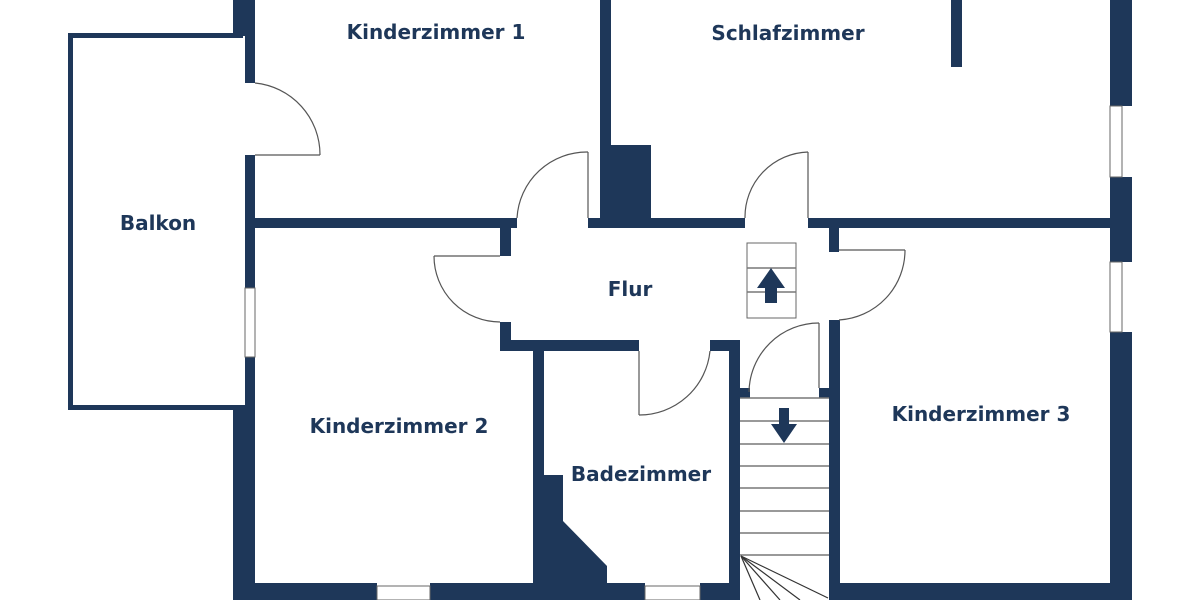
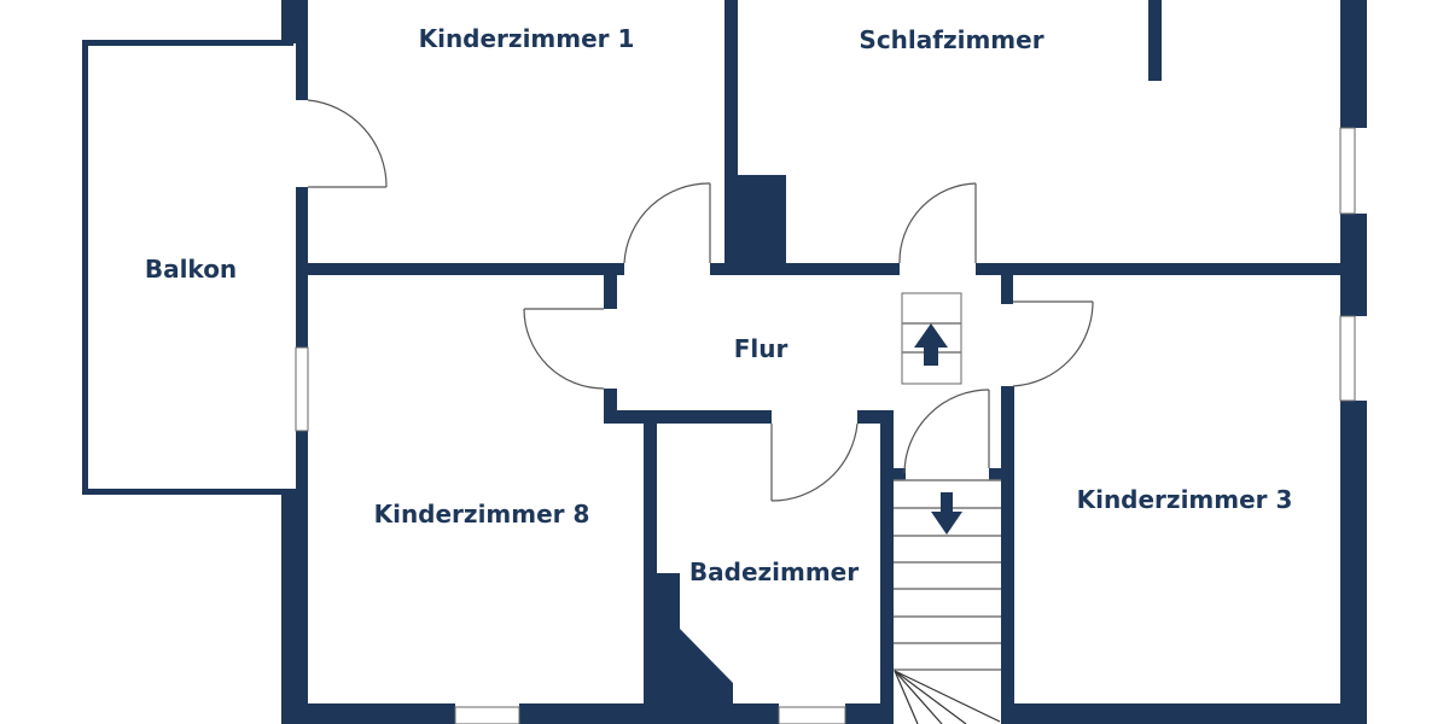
  Kinderzimmer 1
  Schlafzimmer
  Balkon
  Flur
- Kinderzimmer 2
+ Kinderzimmer 8
  Badezimmer
  Kinderzimmer 3
